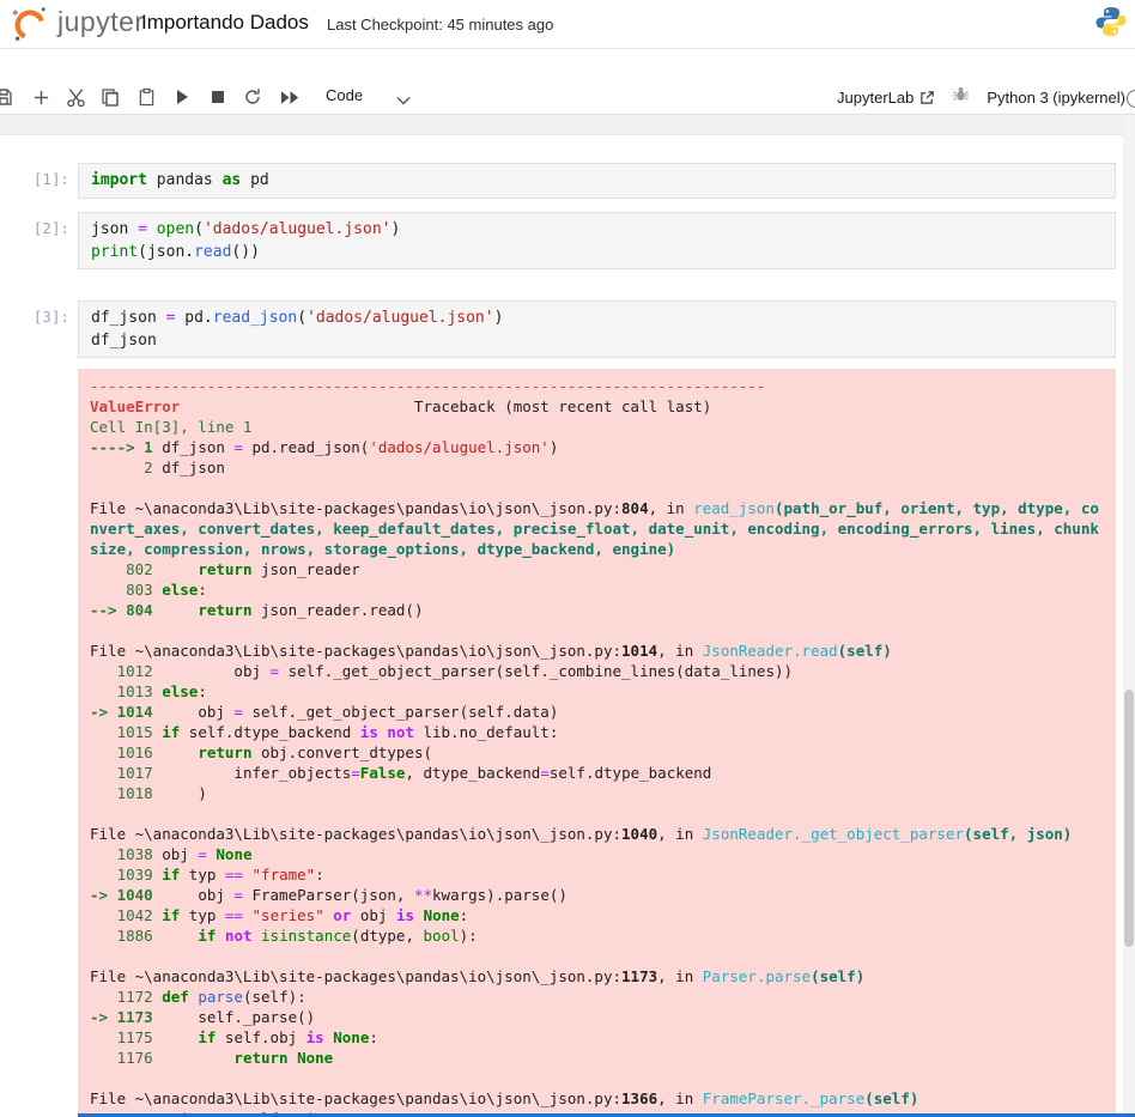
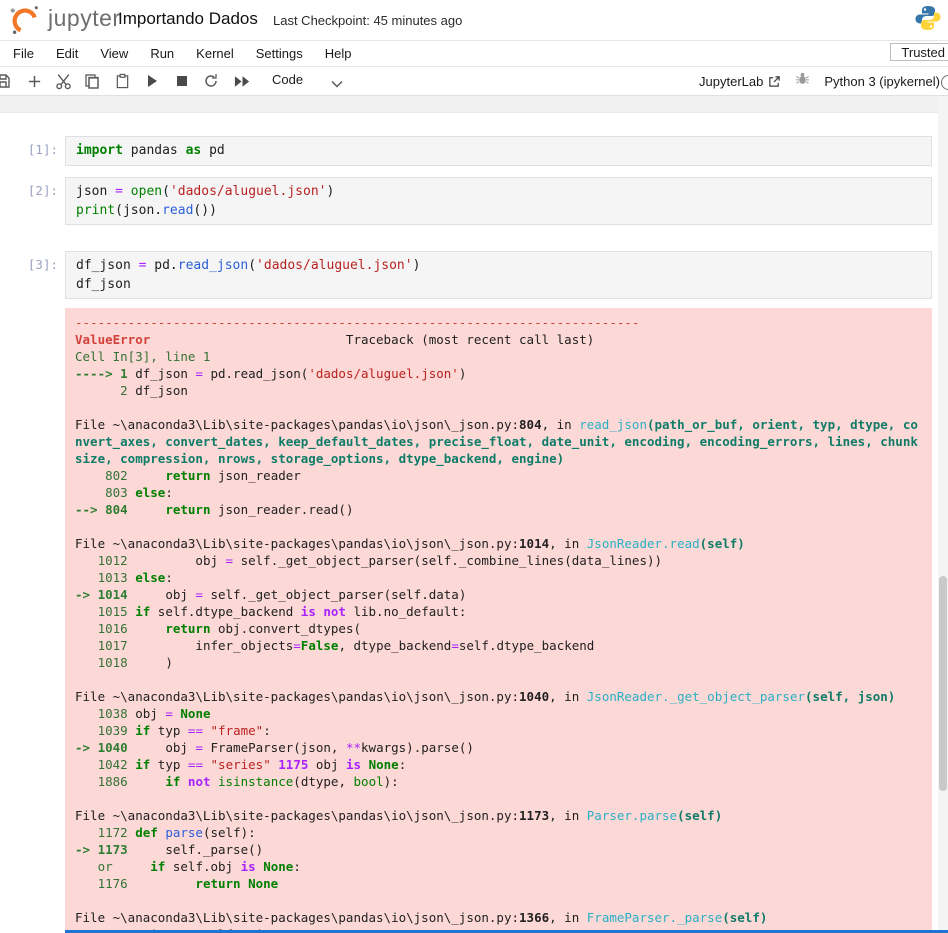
  jupyter
  Importando Dados
  Last Checkpoint: 45 minutes ago
+ File
+ Edit
+ View
+ Run
+ Kernel
+ Settings
+ Help
+ Trusted
  Code
  JupyterLab
  Python 3 (ipykernel)
  [1]:
  import pandas as pd
  [2]:
  json = open('dados/aluguel.json')
  print(json.read())
  [3]:
  df_json = pd.read_json('dados/aluguel.json')
  df_json
  ---------------------------------------------------------------------------
  ValueError Traceback (most recent call last)
  Cell In[3], line 1
  ----> 1 df_json = pd.read_json('dados/aluguel.json')
  2 df_json
  File ~\anaconda3\Lib\site-packages\pandas\io\json\_json.py:804, in read_json(path_or_buf, orient, typ, dtype, convert_axes, convert_dates, keep_default_dates, precise_float, date_unit, encoding, encoding_errors, lines, chunksize, compression, nrows, storage_options, dtype_backend, engine)
  802 return json_reader
  803 else:
  --> 804 return json_reader.read()
  File ~\anaconda3\Lib\site-packages\pandas\io\json\_json.py:1014, in JsonReader.read(self)
  1012 obj = self._get_object_parser(self._combine_lines(data_lines))
  1013 else:
  -> 1014 obj = self._get_object_parser(self.data)
  1015 if self.dtype_backend is not lib.no_default:
  1016 return obj.convert_dtypes(
  1017 infer_objects=False, dtype_backend=self.dtype_backend
  1018 )
  File ~\anaconda3\Lib\site-packages\pandas\io\json\_json.py:1040, in JsonReader._get_object_parser(self, json)
  1038 obj = None
  1039 if typ == "frame":
  -> 1040 obj = FrameParser(json, **kwargs).parse()
- 1042 if typ == "series" or obj is None:
+ 1042 if typ == "series" 1175 obj is None:
  1886 if not isinstance(dtype, bool):
  File ~\anaconda3\Lib\site-packages\pandas\io\json\_json.py:1173, in Parser.parse(self)
  1172 def parse(self):
  -> 1173 self._parse()
- 1175 if self.obj is None:
+ or if self.obj is None:
  1176 return None
  File ~\anaconda3\Lib\site-packages\pandas\io\json\_json.py:1366, in FrameParser._parse(self)
